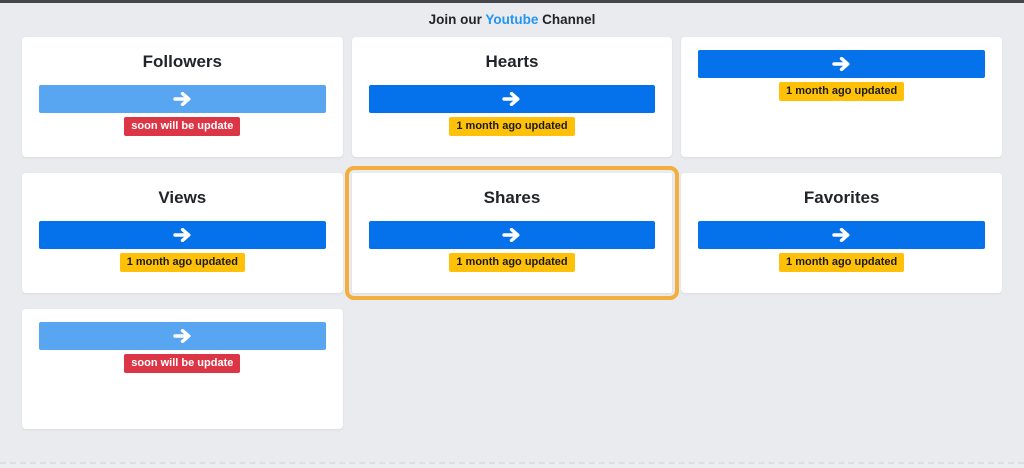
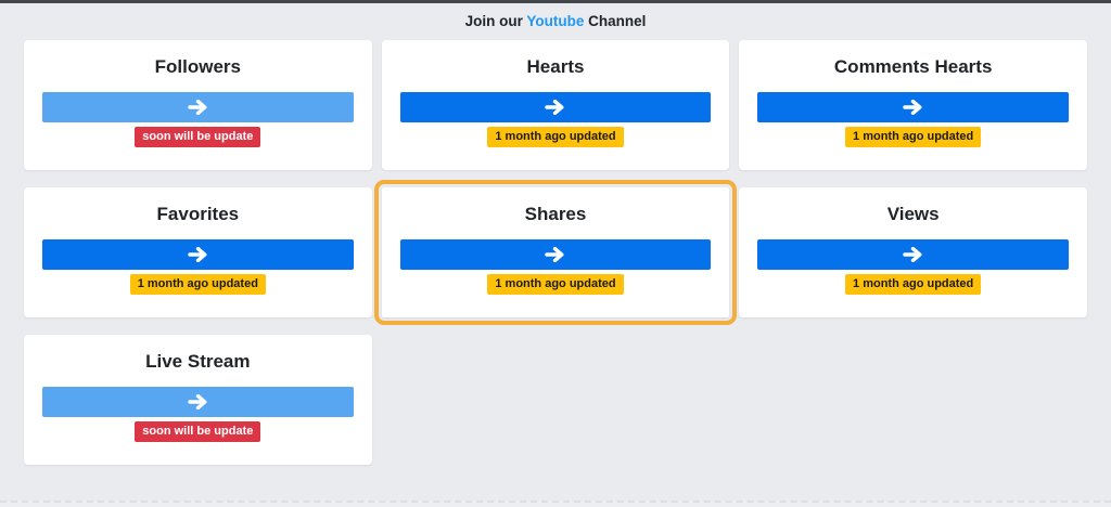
  Join our Youtube Channel
  Followers
  soon will be update
  Hearts
  1 month ago updated
+ Comments Hearts
  1 month ago updated
- Views
+ Favorites
  1 month ago updated
  Shares
  1 month ago updated
- Favorites
+ Views
  1 month ago updated
+ Live Stream
  soon will be update
